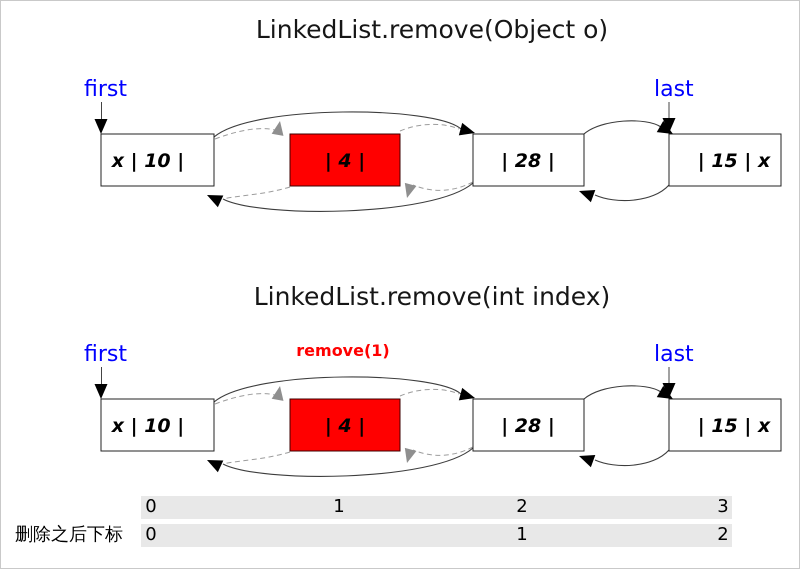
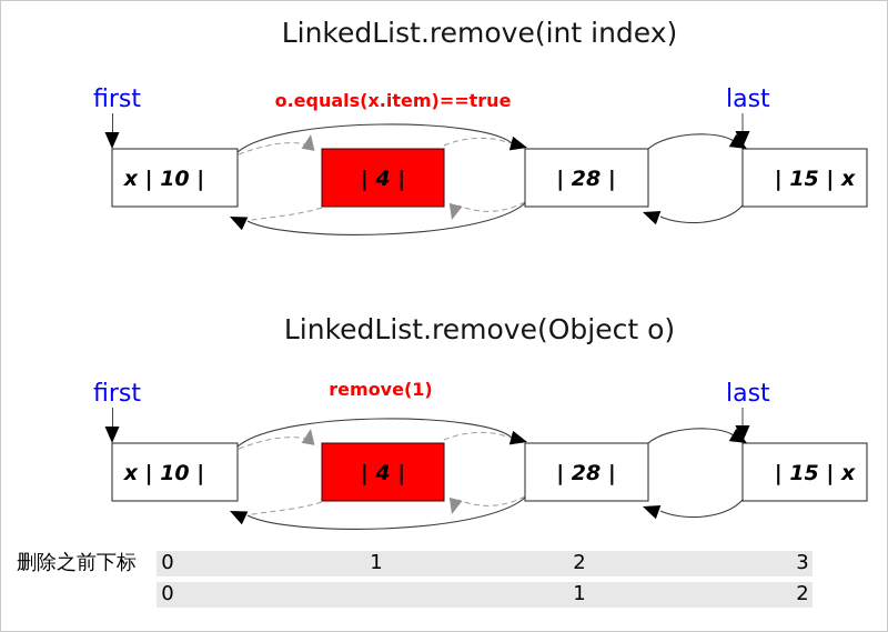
- LinkedList.remove(Object o)
+ LinkedList.remove(int index)
  first
+ o.equals(x.item)==true
  last
  x | 10 |
  | 4 |
  | 28 |
  | 15 | x
- LinkedList.remove(int index)
+ LinkedList.remove(Object o)
  first
  remove(1)
  last
  x | 10 |
  | 4 |
  | 28 |
  | 15 | x
+ 删除之前下标
  0
  1
  2
  3
- 删除之后下标
  0
  1
  2
